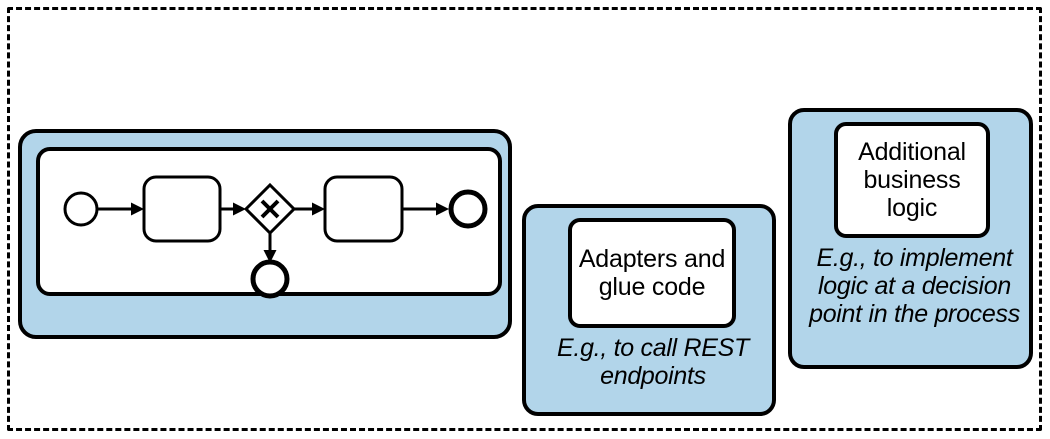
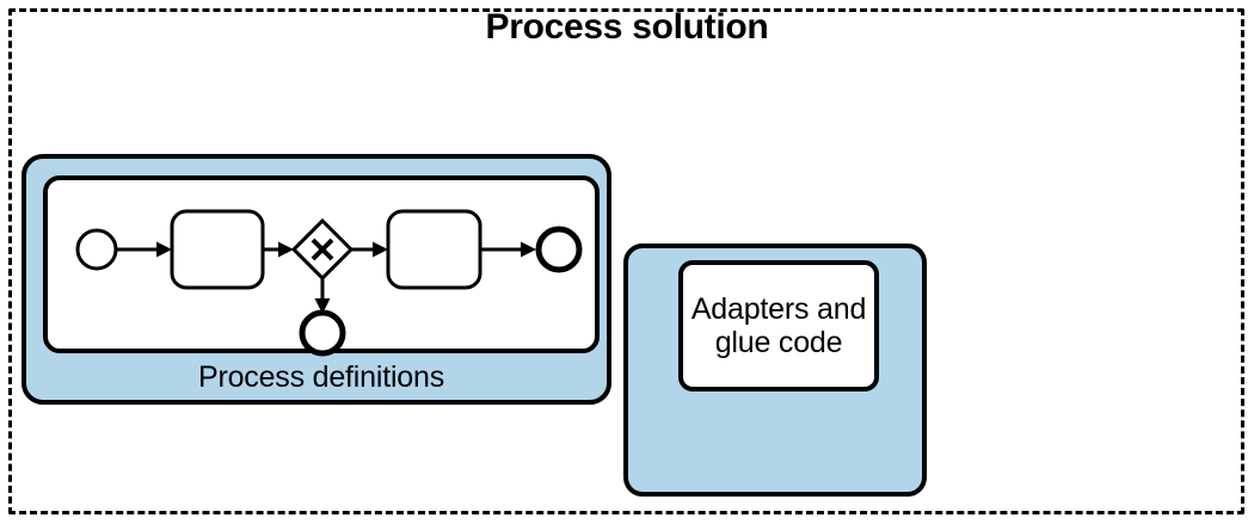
+ Process solution
+ Process definitions
  Adapters and glue code
- E.g., to call REST
- endpoints
- Additional business logic
- E.g., to implement
- logic at a decision
- point in the process
